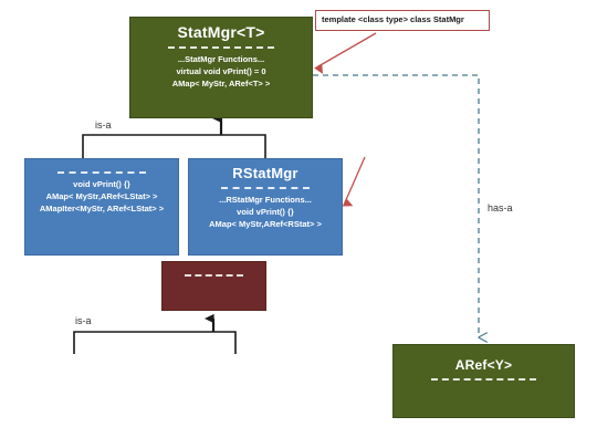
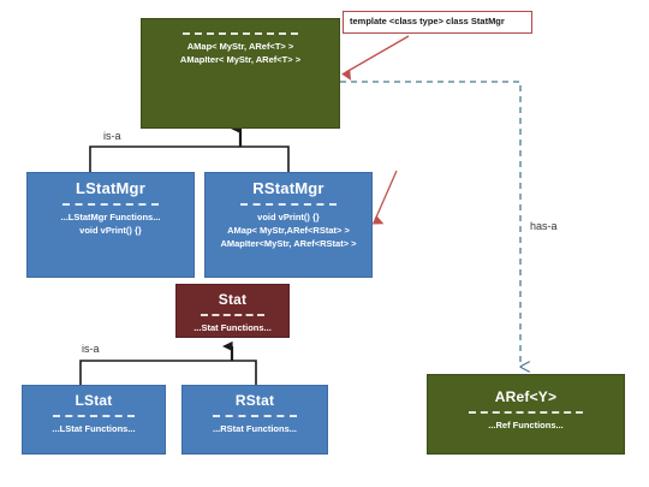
- StatMgr<T>
- ...StatMgr Functions...
- virtual void vPrint() = 0
  AMap< MyStr, ARef<T> >
+ AMapIter< MyStr, ARef<T> >
+ LStatMgr
+ ...LStatMgr Functions...
  void vPrint() {}
- AMap< MyStr,ARef<LStat> >
- AMapIter<MyStr, ARef<LStat> >
  RStatMgr
- ...RStatMgr Functions...
  void vPrint() {}
  AMap< MyStr,ARef<RStat> >
+ AMapIter<MyStr, ARef<RStat> >
+ Stat
+ ...Stat Functions...
+ LStat
+ ...LStat Functions...
+ RStat
+ ...RStat Functions...
  ARef<Y>
+ ...Ref Functions...
  template <class type> class StatMgr
  is-a
  is-a
  has-a
